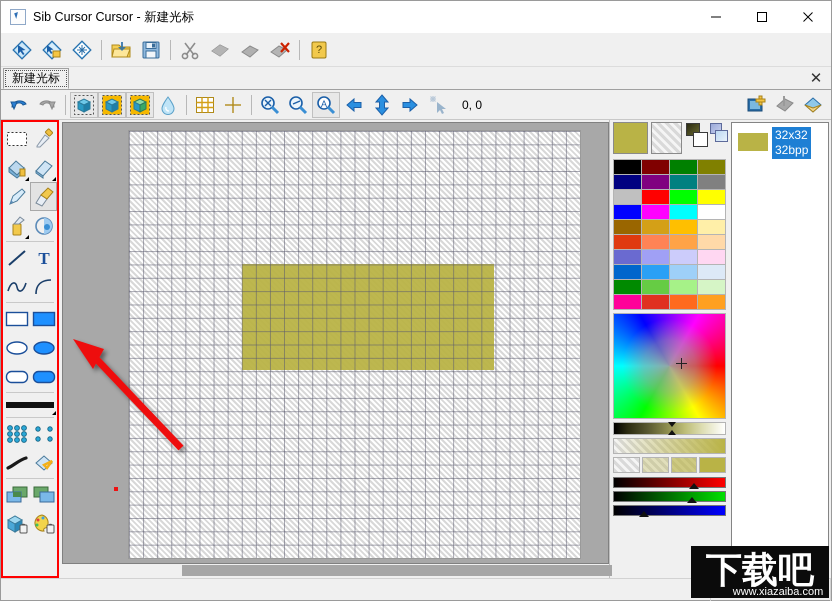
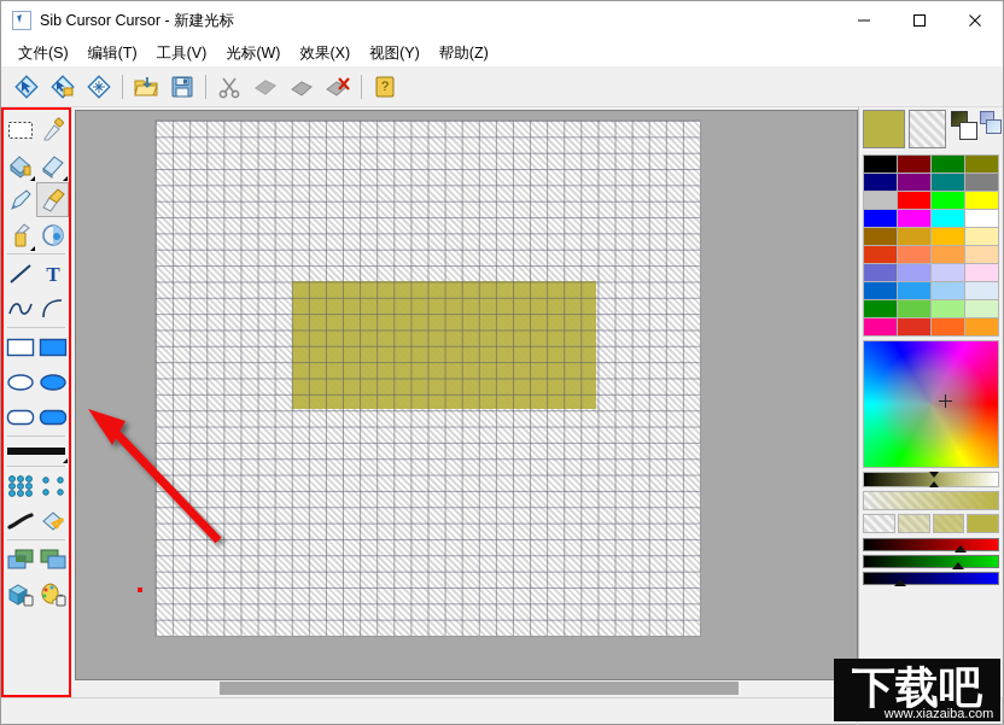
  Sib Cursor Cursor - 新建光标
+ 文件(S)
+ 编辑(T)
+ 工具(V)
+ 光标(W)
+ 效果(X)
+ 视图(Y)
+ 帮助(Z)
  ?
- 新建光标
- ✕
- A
- 0, 0
  T
- 32x32
- 32bpp
  下载吧
  www.xiazaiba.com
